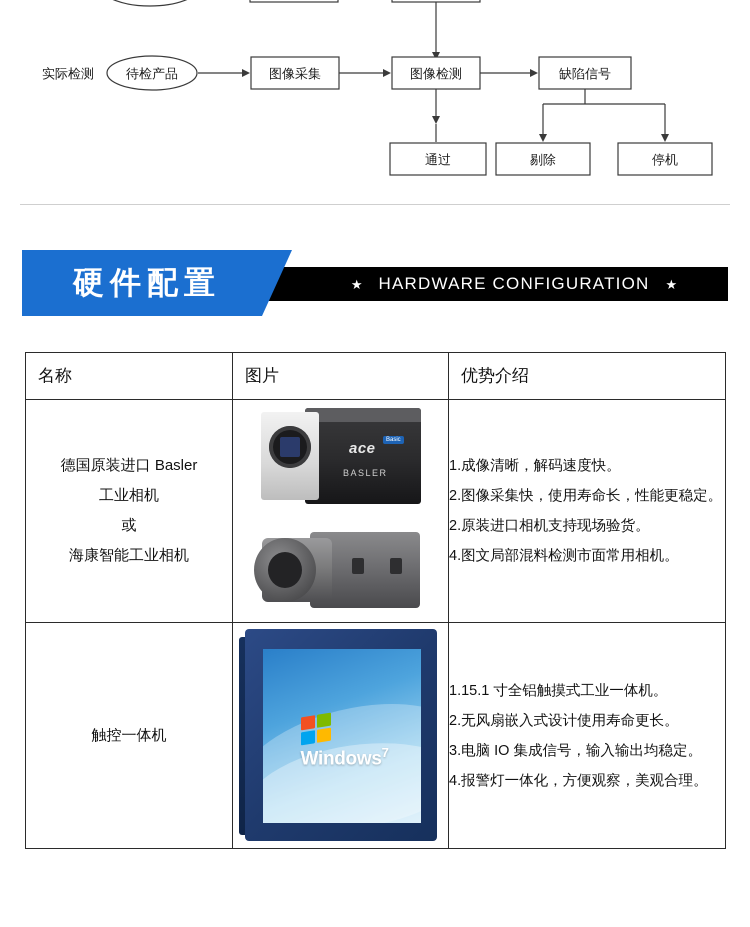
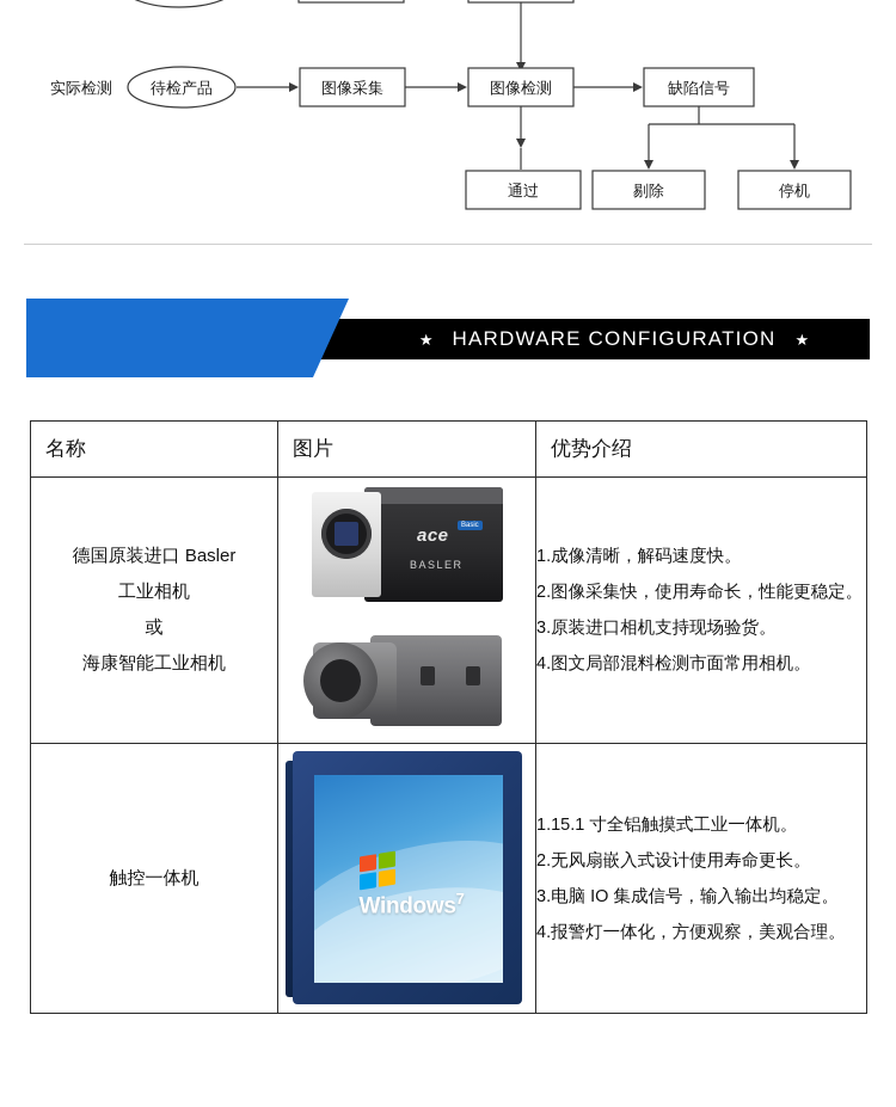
  实际检测
  待检产品
  图像采集
  图像检测
  缺陷信号
  通过
  剔除
  停机
- 硬件配置
  ★
  HARDWARE CONFIGURATION
  ★
  名称	图片	优势介绍
- 德国原装进口 Basler 工业相机 或 海康智能工业相机	ace BASLER	1.成像清晰，解码速度快。 2.图像采集快，使用寿命长，性能更稳定。 2.原装进口相机支持现场验货。 4.图文局部混料检测市面常用相机。
+ 德国原装进口 Basler 工业相机 或 海康智能工业相机	ace BASLER	1.成像清晰，解码速度快。 2.图像采集快，使用寿命长，性能更稳定。 3.原装进口相机支持现场验货。 4.图文局部混料检测市面常用相机。
  触控一体机	Windows7	1.15.1 寸全铝触摸式工业一体机。 2.无风扇嵌入式设计使用寿命更长。 3.电脑 IO 集成信号，输入输出均稳定。 4.报警灯一体化，方便观察，美观合理。
